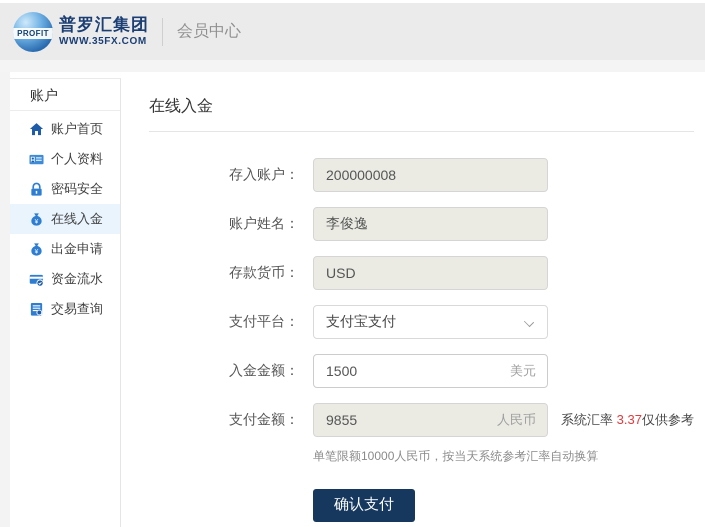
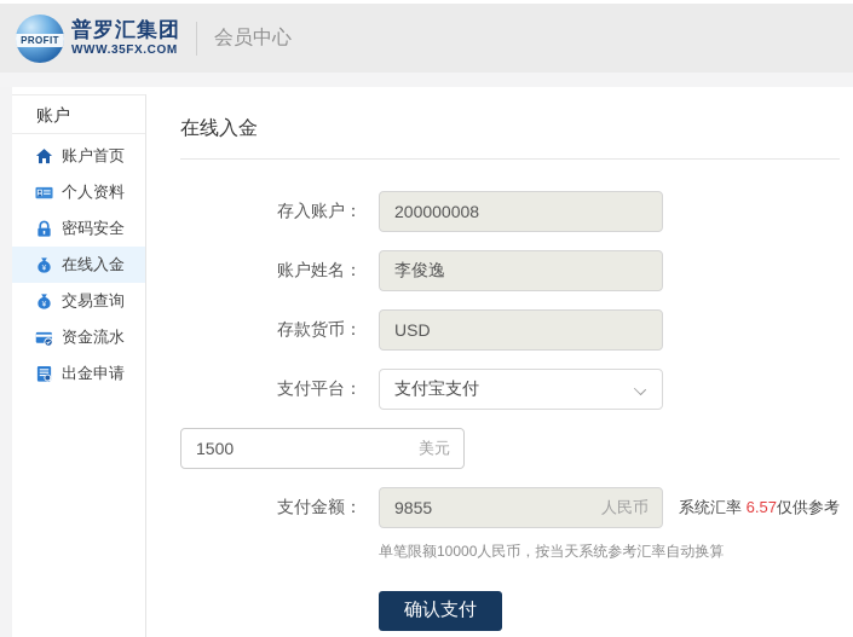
  PROFIT
  普罗汇集团
  WWW.35FX.COM
  会员中心
  账户
  账户首页
  个人资料
  密码安全
  在线入金
- 出金申请
+ 交易查询
  资金流水
- 交易查询
+ 出金申请
  在线入金
  存入账户：
  200000008
  账户姓名：
  李俊逸
  存款货币：
  USD
  支付平台：
  支付宝支付
- 入金金额：
  1500
  美元
  支付金额：
  9855
  人民币
- 系统汇率 3.37仅供参考
+ 系统汇率 6.57仅供参考
  单笔限额10000人民币，按当天系统参考汇率自动换算
  确认支付
